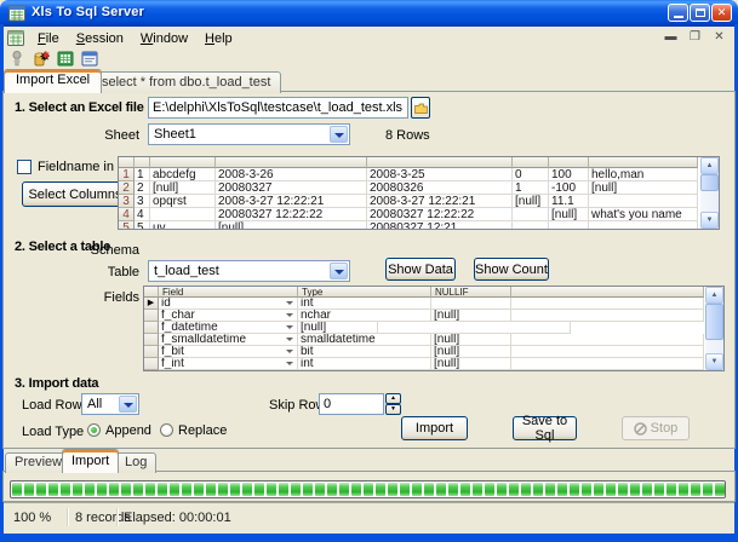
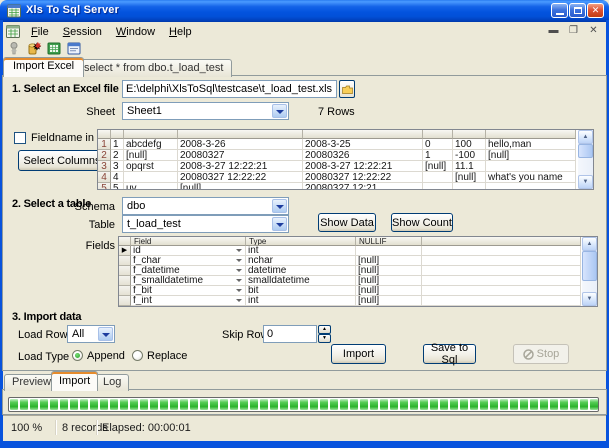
  Xls To Sql Server
  ✕
  File Session Window Help
  ▬
  ❐
  ✕
  Import Excel
  select * from dbo.t_load_test
  1. Select an Excel file
  E:\delphi\XlsToSql\testcase\t_load_test.xls
  Sheet
  Sheet1
- 8 Rows
+ 7 Rows
  Select Column
  1
  1
  abcdefg
  2008-3-26
  2008-3-25
  0
  100
  hello,man
  2
  2
  [null]
  20080327
  20080326
  1
  -100
  [null]
  3
  3
  opqrst
  2008-3-27 12:22:21
  2008-3-27 12:22:21
  [null]
  11.1
  4
  4
  20080327 12:22:22
  20080327 12:22:22
  [null]
  what's you name
  5
  5
  uv
  [null]
  20080327 12:21
  2. Select a table
  Schema
+ dbo
  Table
  t_load_test
  Show Data
  Show Count
  Fields
  Field
  Type
  NULLIF
  id
  int
  f_char
  nchar
  [null]
  f_datetime
+ datetime
  [null]
  f_smalldatetime
  smalldatetime
  [null]
  f_bit
  bit
  [null]
  f_int
  int
  [null]
  3. Import data
  Load Row
  All
  Skip Ro
  0
  Load Type
  Append
  Replace
  Import
  Save to Sql
  Stop
  Preview
  Import
  Log
  100 %
  8 records
  Elapsed: 00:00:01
